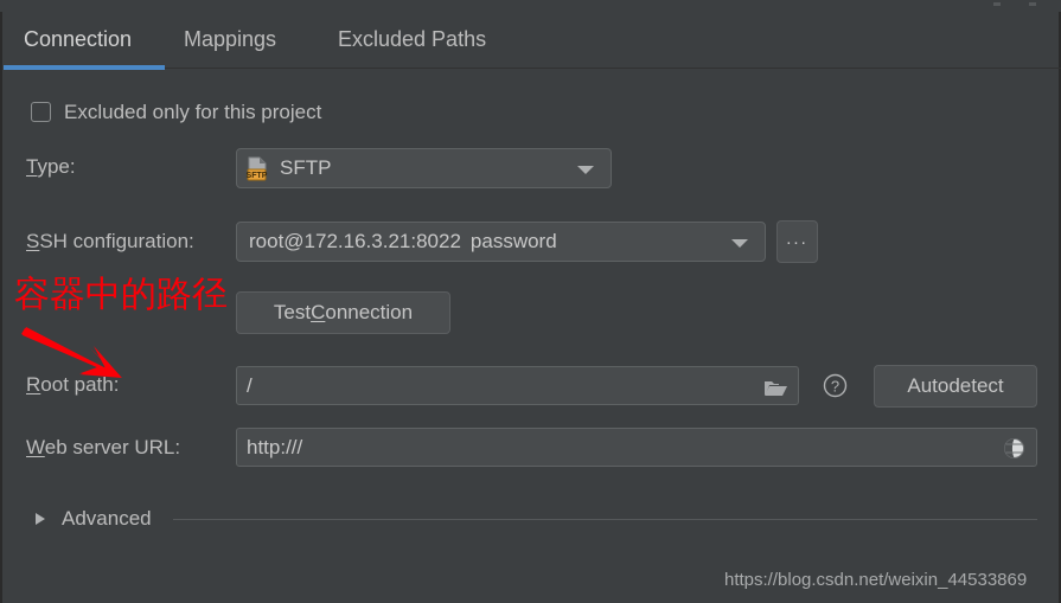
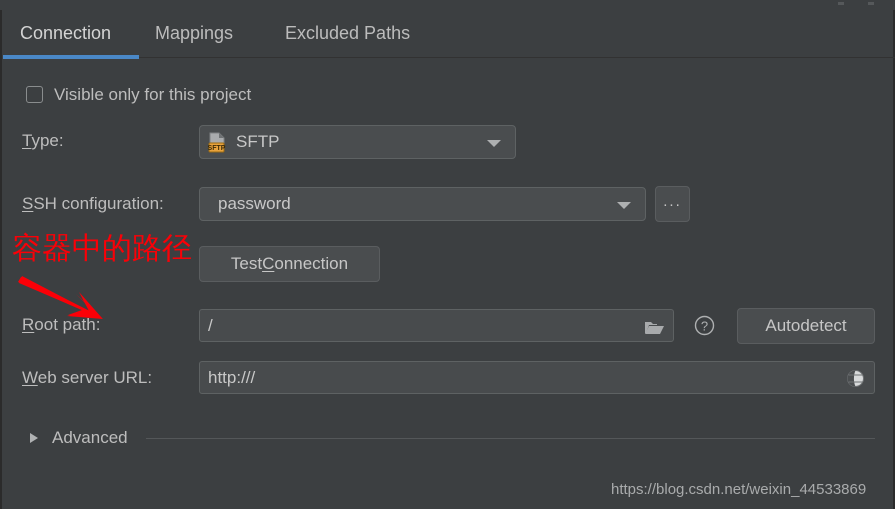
  Connection
  Mappings
  Excluded Paths
- Excluded only for this project
+ Visible only for this project
  Type:
  SFTP
  SSH configuration:
- root@172.16.3.21:8022
  password
  ...
  Test
  C
  onnection
  Root path:
  /
  ?
  Autodetect
  Web server URL:
  http:///
  Advanced
  容器中的路径
  https://blog.csdn.net/weixin_44533869
